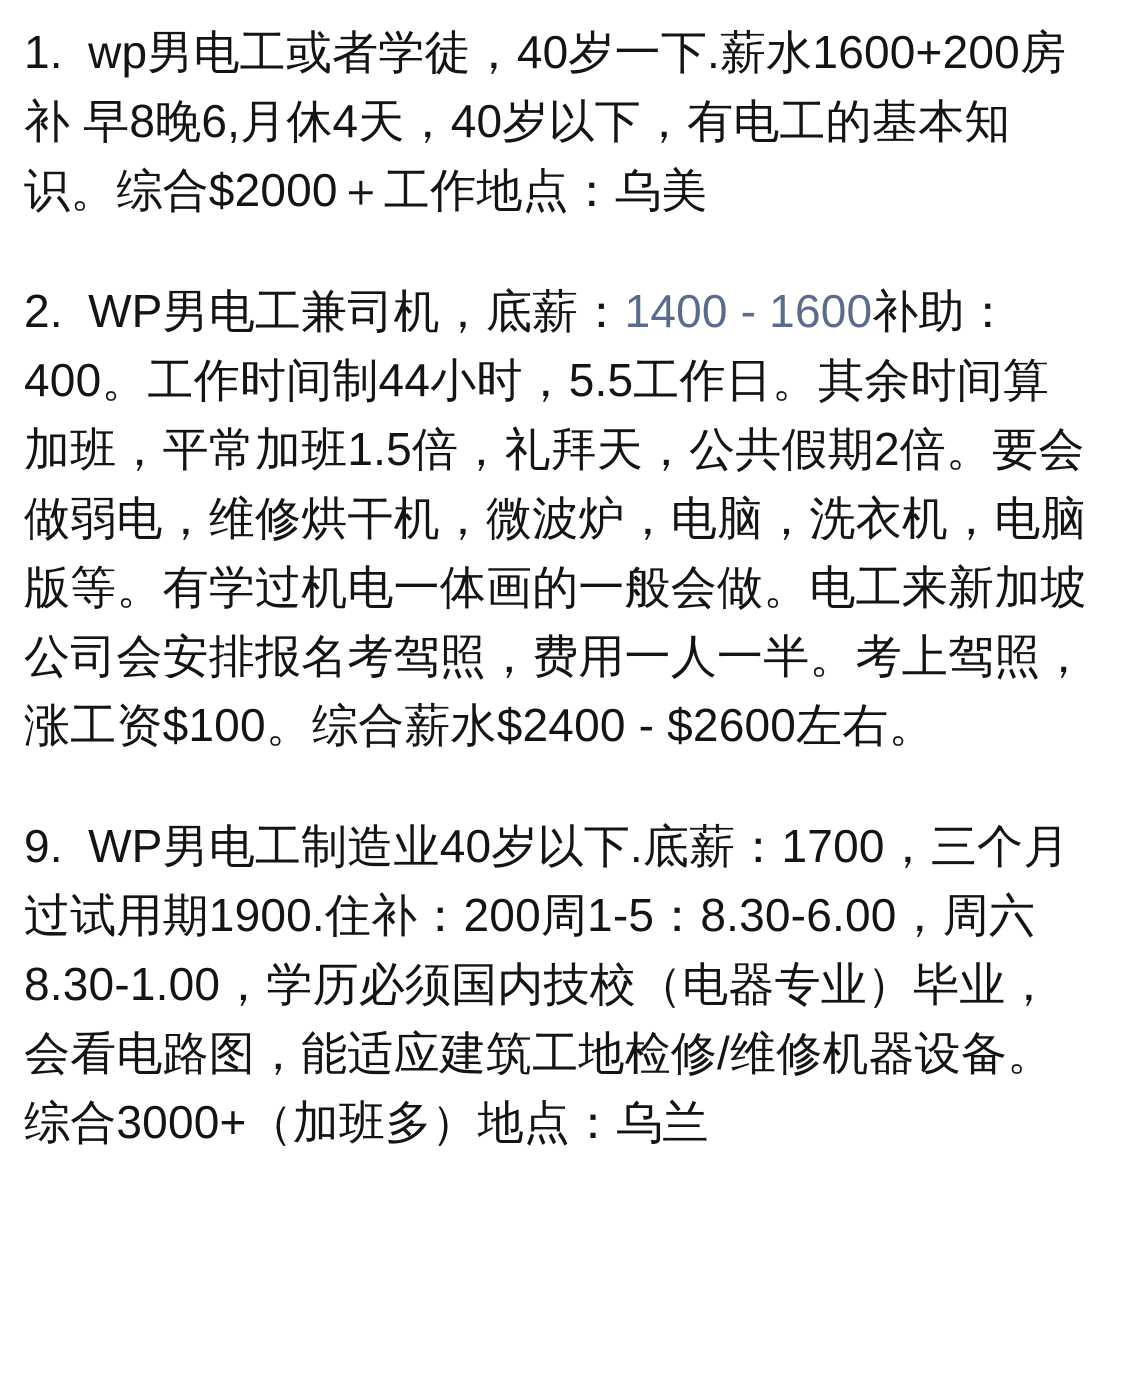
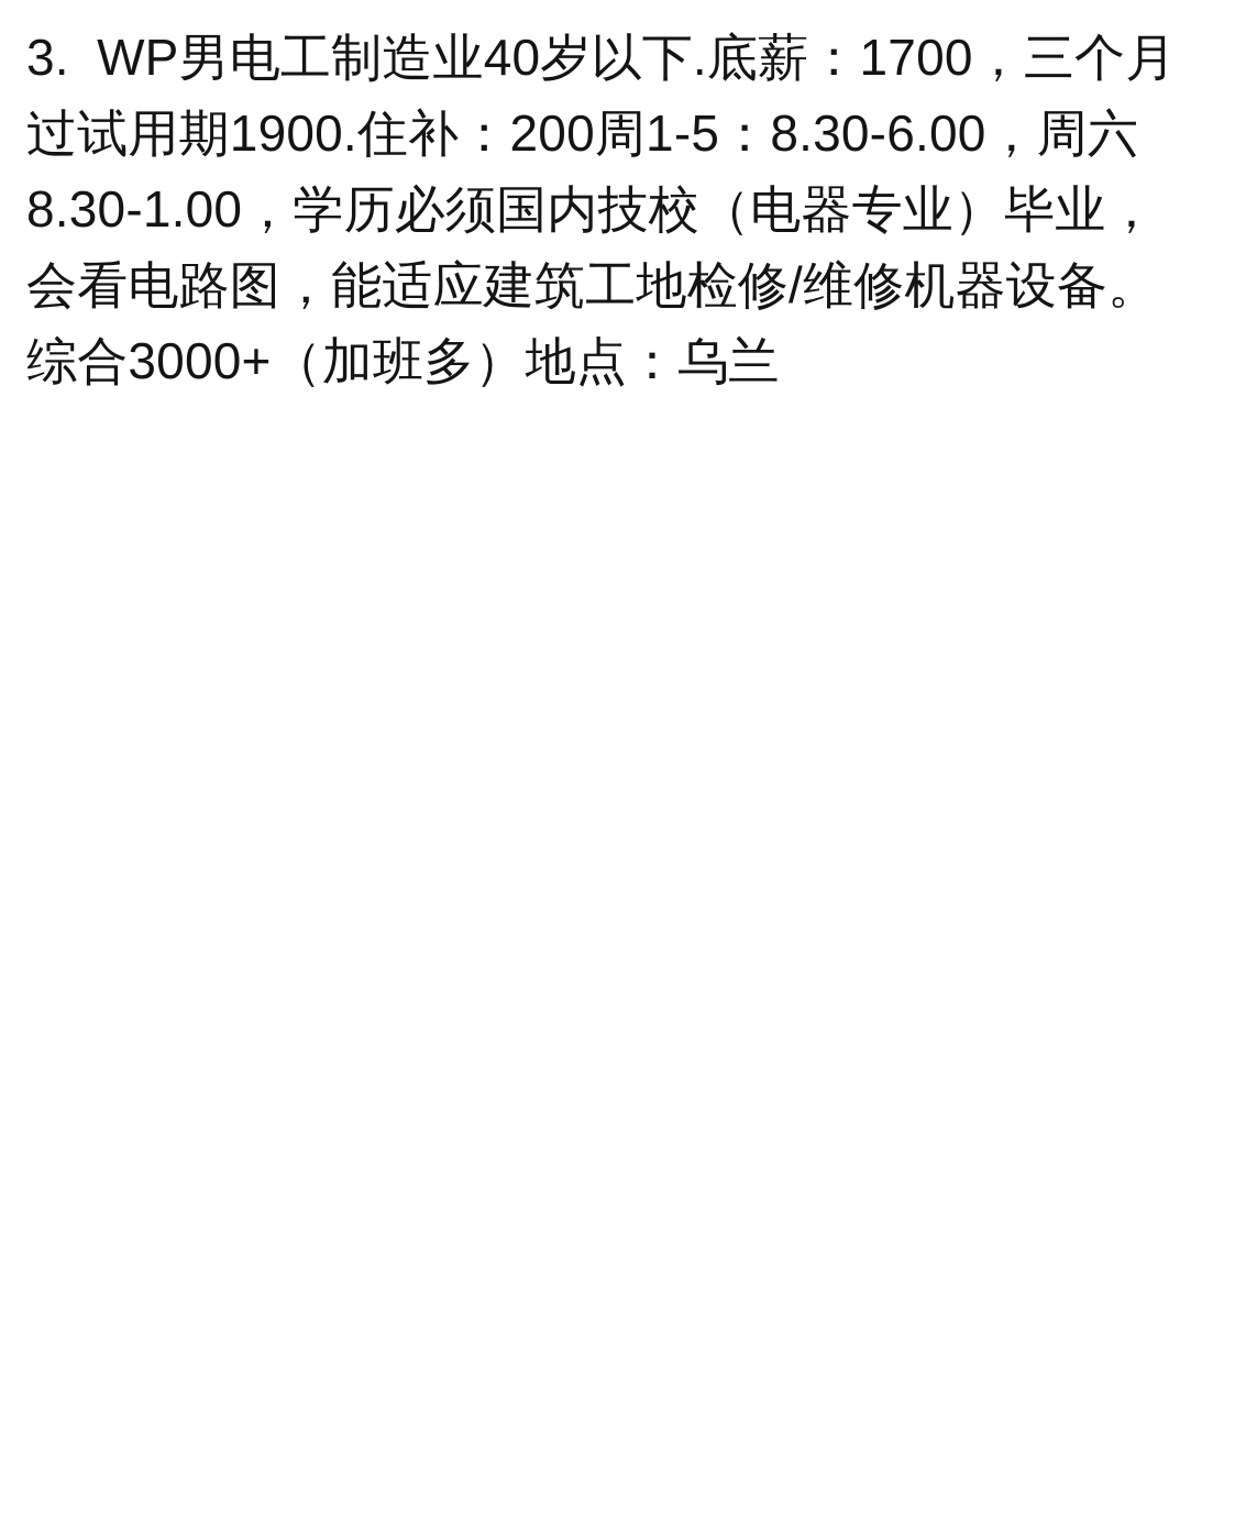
- 1. wp男电工或者学徒，40岁一下.薪水1600+200房补 早8晚6,月休4天，40岁以下，有电工的基本知识。综合$2000＋工作地点：乌美
- 2. WP男电工兼司机，底薪：1400 - 1600补助：400。工作时间制44小时，5.5工作日。其余时间算加班，平常加班1.5倍，礼拜天，公共假期2倍。要会做弱电，维修烘干机，微波炉，电脑，洗衣机，电脑版等。有学过机电一体画的一般会做。电工来新加坡公司会安排报名考驾照，费用一人一半。考上驾照，涨工资$100。综合薪水$2400 - $2600左右。
- 9. WP男电工制造业40岁以下.底薪：1700，三个月过试用期1900.住补：200周1-5：8.30-6.00，周六8.30-1.00，学历必须国内技校（电器专业）毕业，会看电路图，能适应建筑工地检修/维修机器设备。综合3000+（加班多）地点：乌兰
+ 3. WP男电工制造业40岁以下.底薪：1700，三个月过试用期1900.住补：200周1-5：8.30-6.00，周六8.30-1.00，学历必须国内技校（电器专业）毕业，会看电路图，能适应建筑工地检修/维修机器设备。综合3000+（加班多）地点：乌兰
